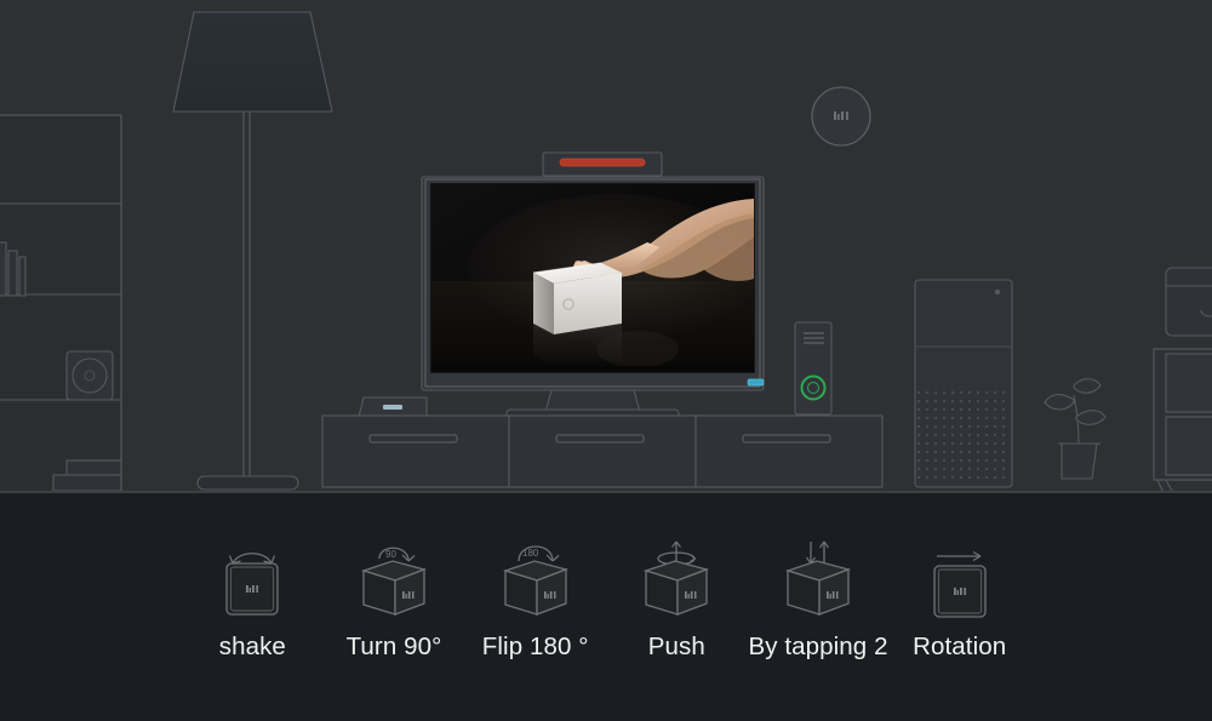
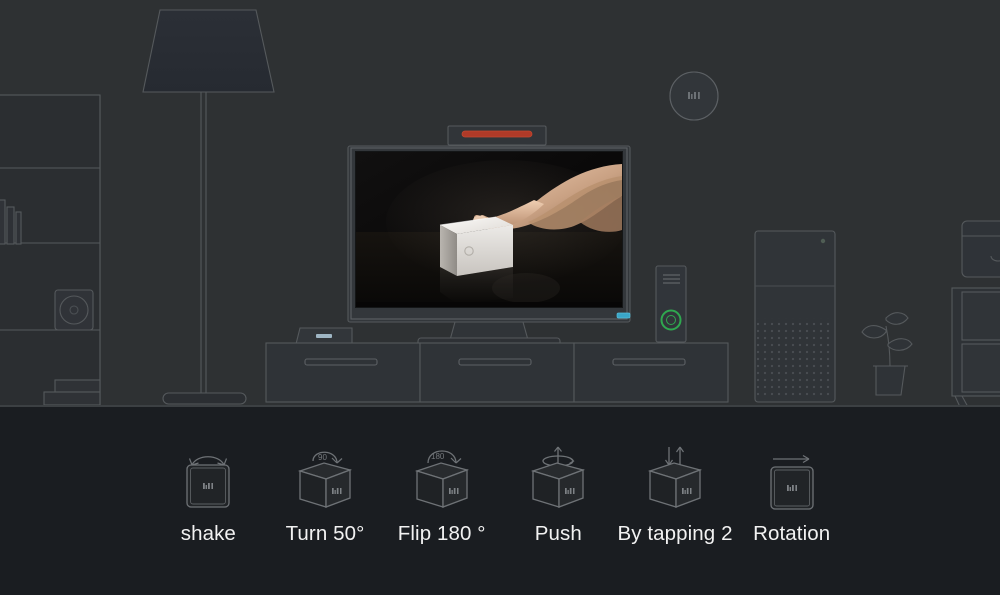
  shake
  90
- Turn 90°
+ Turn 50°
  180
  Flip 180 °
  Push
  By tapping 2
  Rotation
